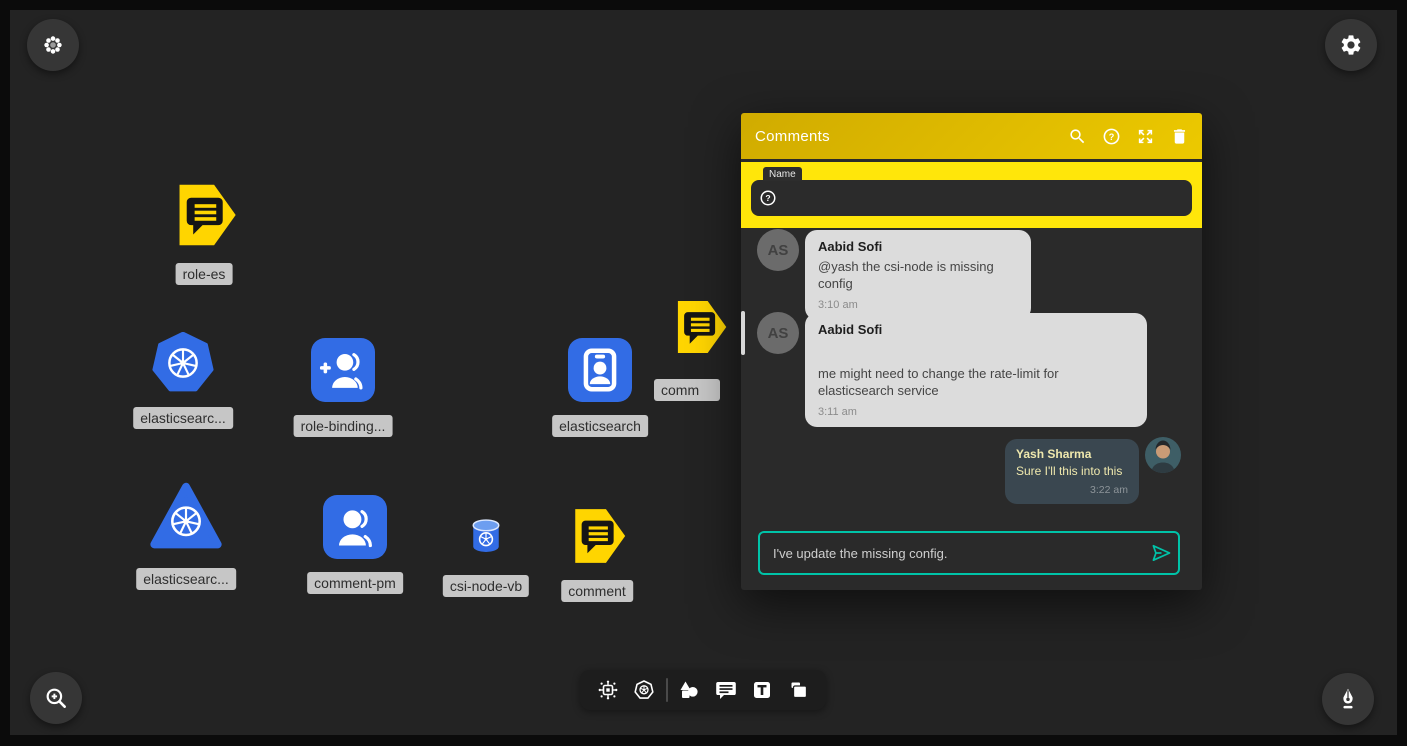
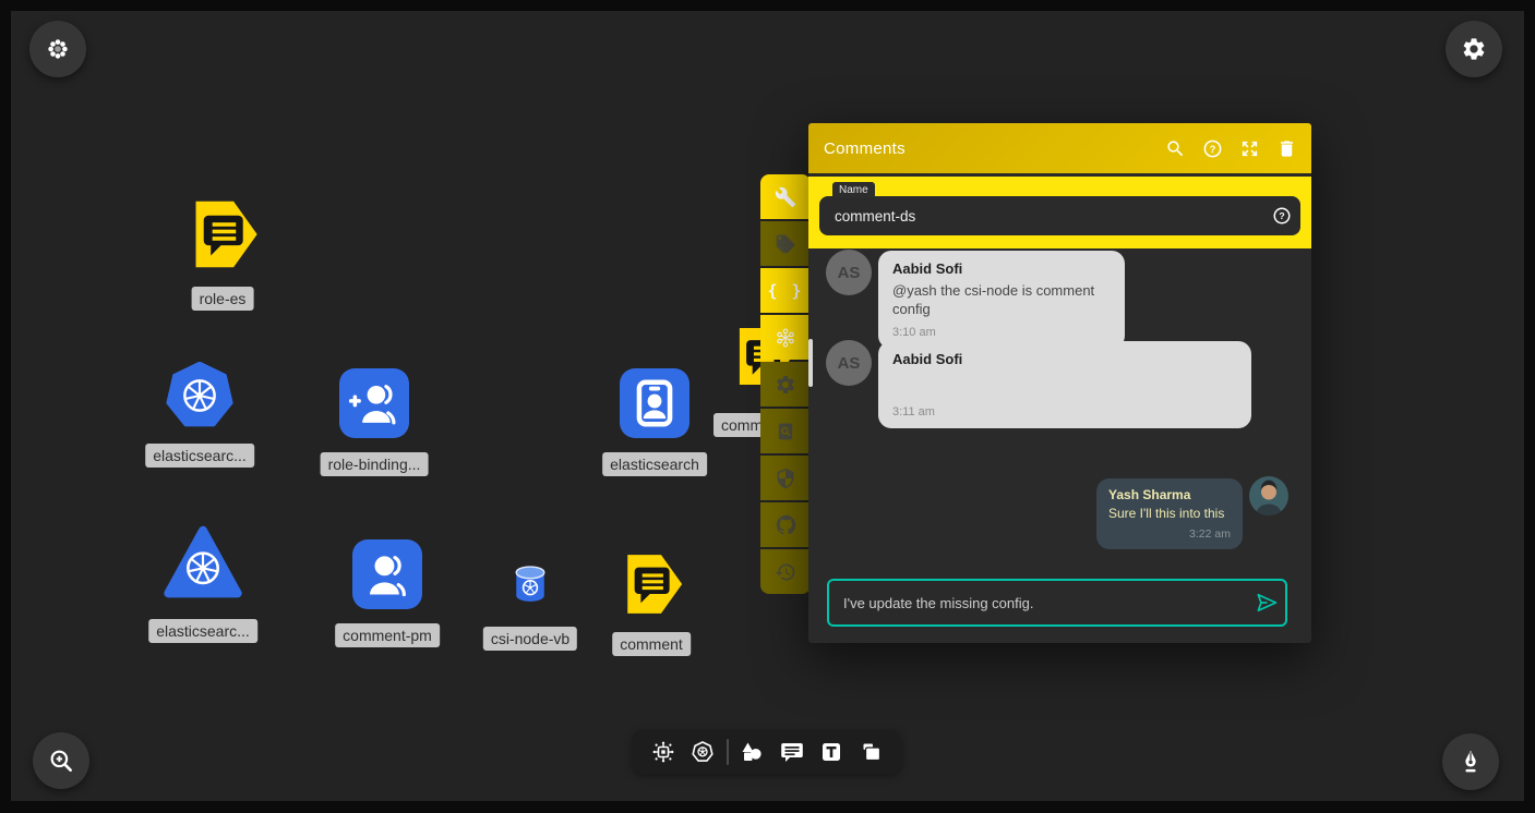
  role-es
  elasticsearc...
  role-binding...
  elasticsearch
  comm
  elasticsearc...
  comment-pm
  csi-node-vb
  comment
+ { }
  Comments
  ?
  Name
+ comment-ds
  ?
  AS
  Aabid Sofi
- @yash the csi-node is missing config
+ @yash the csi-node is comment config
  3:10 am
  AS
  Aabid Sofi
- me might need to change the rate-limit for elasticsearch service
  3:11 am
  Yash Sharma
  Sure I'll this into this
  3:22 am
  I've update the missing config.
